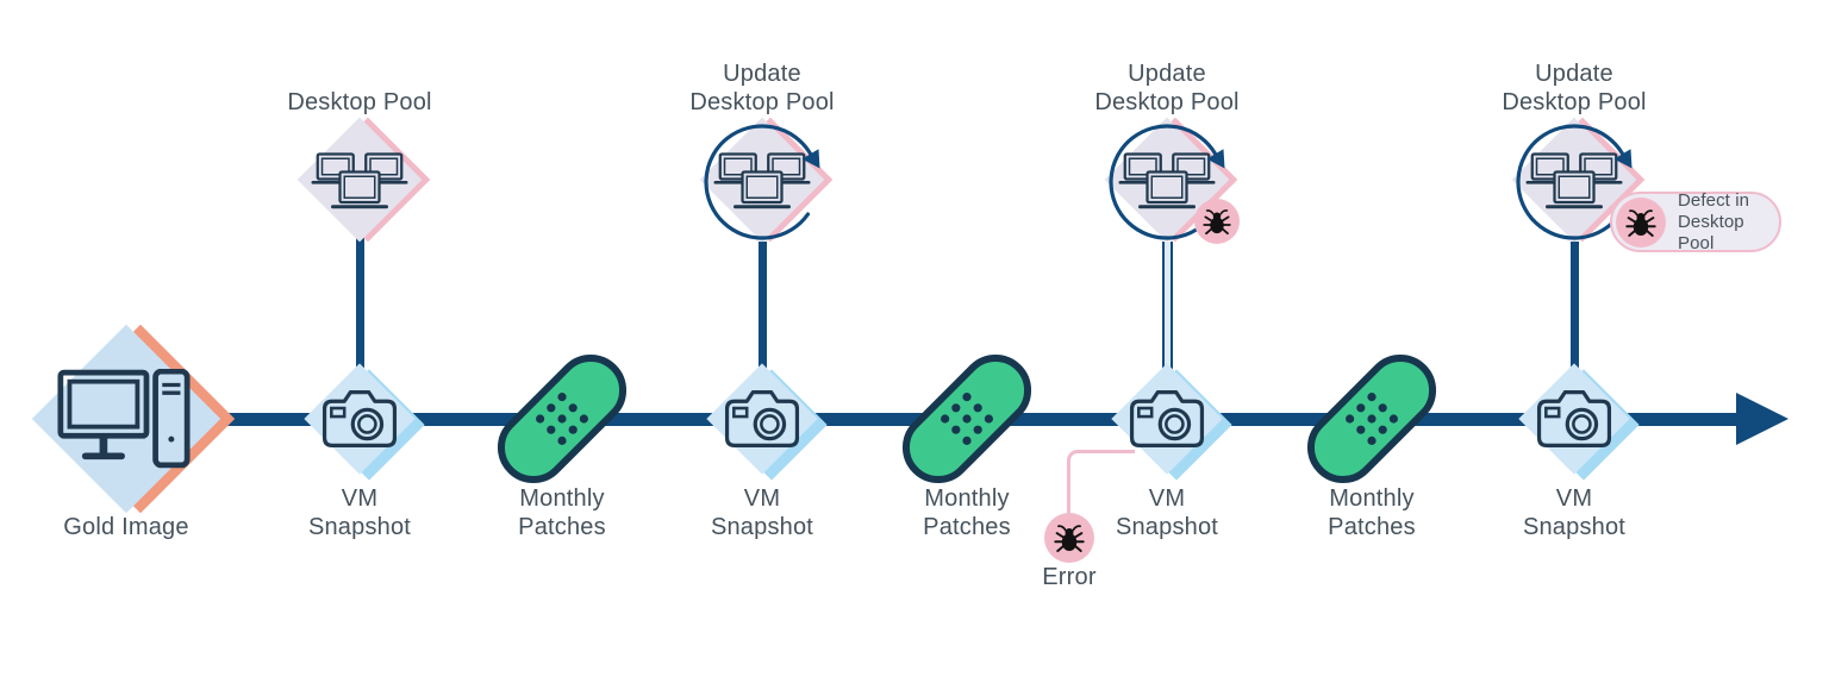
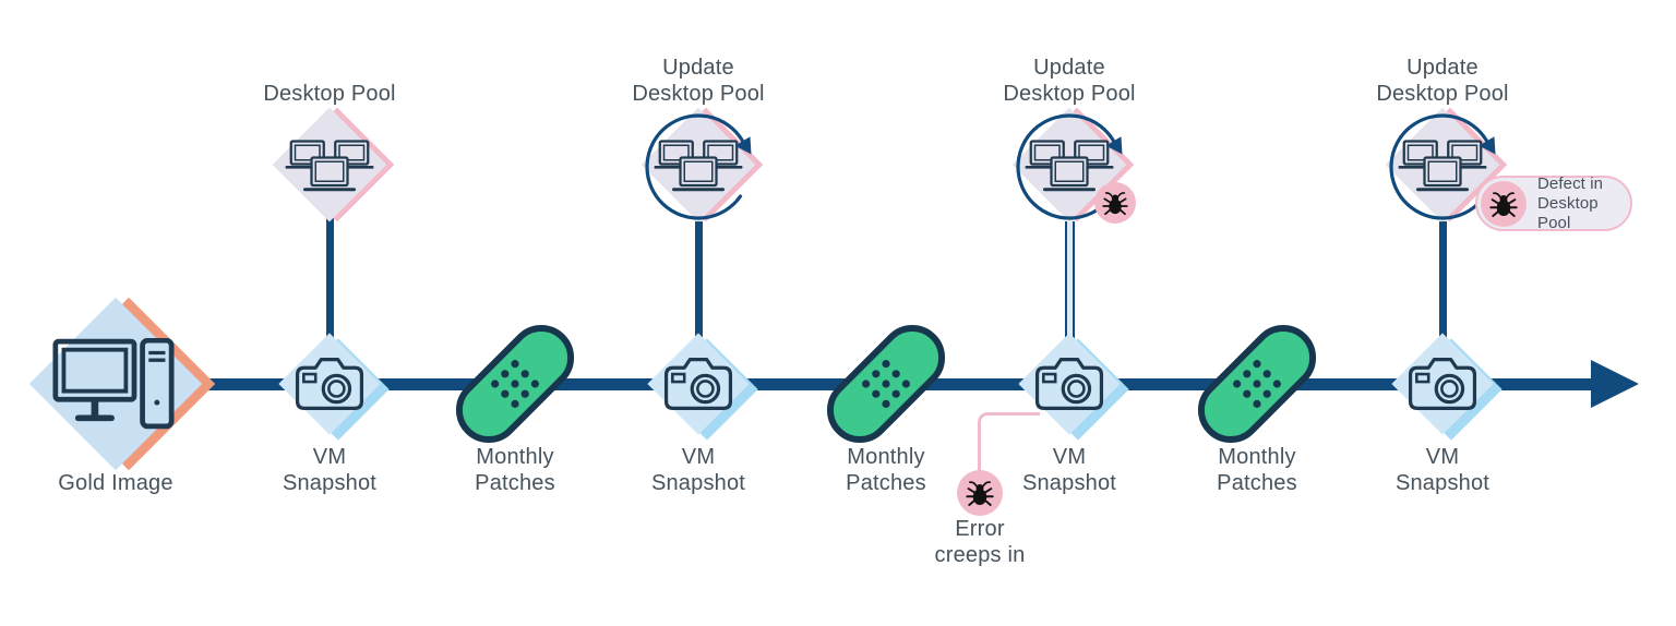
  Gold Image
  Desktop Pool
  VM
  Snapshot
  Monthly
  Patches
  Update
  Desktop Pool
  VM
  Snapshot
  Monthly
  Patches
  Update
  Desktop Pool
  VM
  Snapshot
  Error
+ creeps in
  Monthly
  Patches
  Update
  Desktop Pool
  Defect in
  Desktop Pool
  VM
  Snapshot
